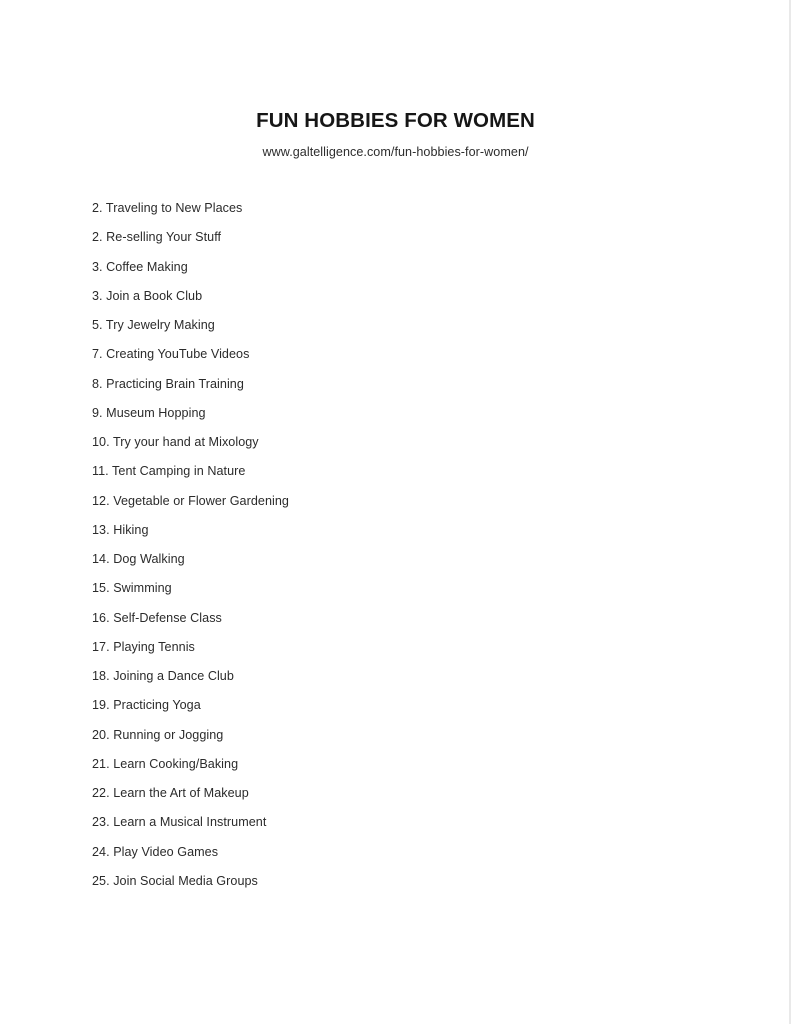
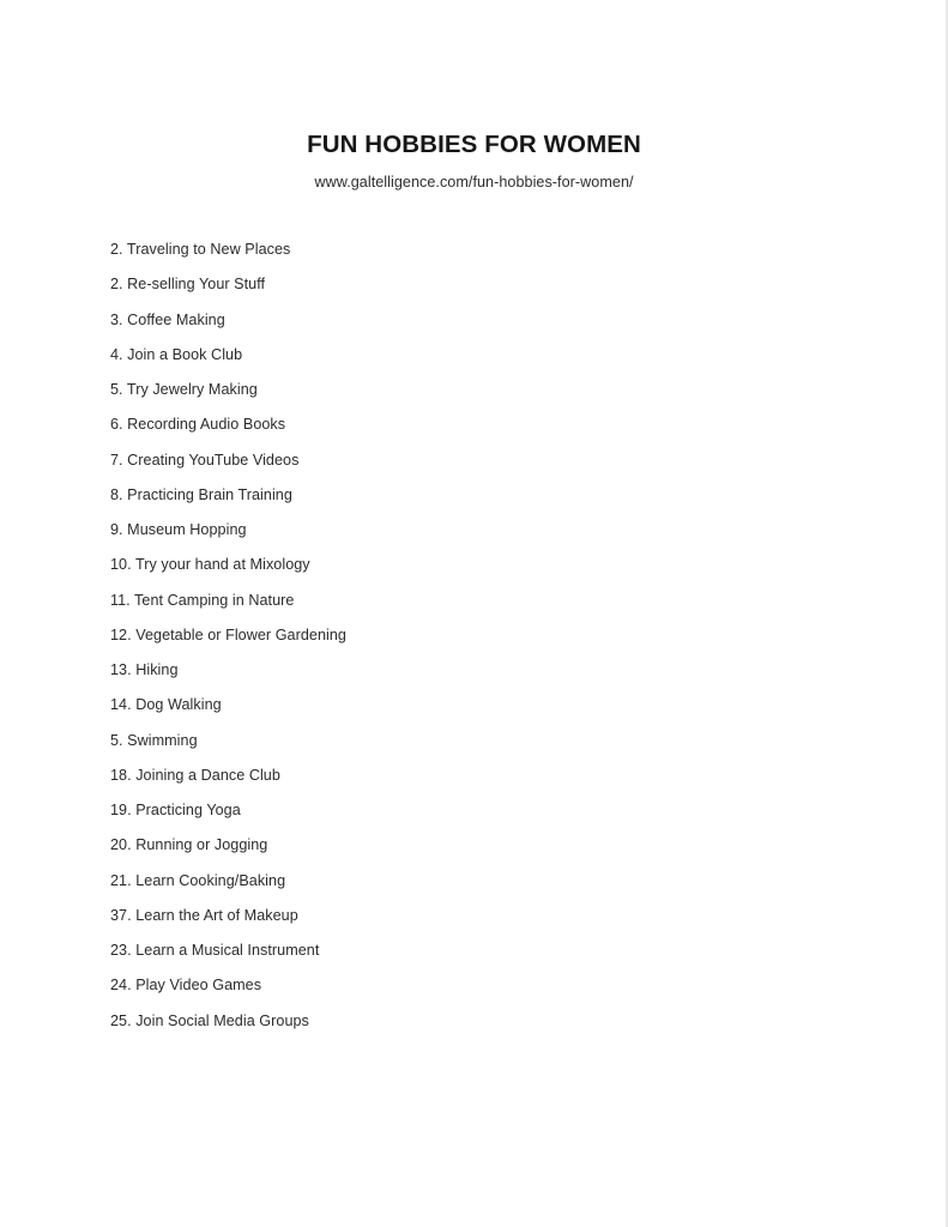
  FUN HOBBIES FOR WOMEN
  www.galtelligence.com/fun-hobbies-for-women/
  2. Traveling to New Places
  2. Re-selling Your Stuff
  3. Coffee Making
- 3. Join a Book Club
+ 4. Join a Book Club
  5. Try Jewelry Making
+ 6. Recording Audio Books
  7. Creating YouTube Videos
  8. Practicing Brain Training
  9. Museum Hopping
  10. Try your hand at Mixology
  11. Tent Camping in Nature
  12. Vegetable or Flower Gardening
  13. Hiking
  14. Dog Walking
- 15. Swimming
+ 5. Swimming
- 16. Self-Defense Class
- 17. Playing Tennis
  18. Joining a Dance Club
  19. Practicing Yoga
  20. Running or Jogging
  21. Learn Cooking/Baking
- 22. Learn the Art of Makeup
+ 37. Learn the Art of Makeup
  23. Learn a Musical Instrument
  24. Play Video Games
  25. Join Social Media Groups
